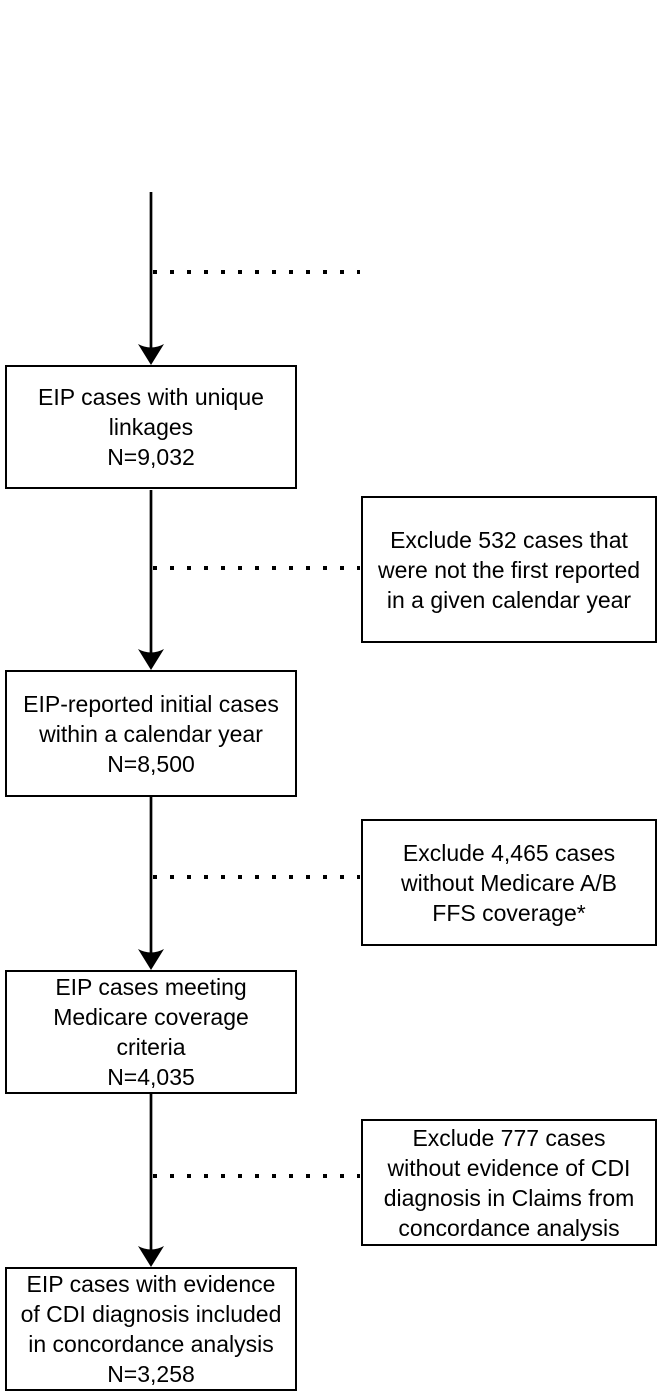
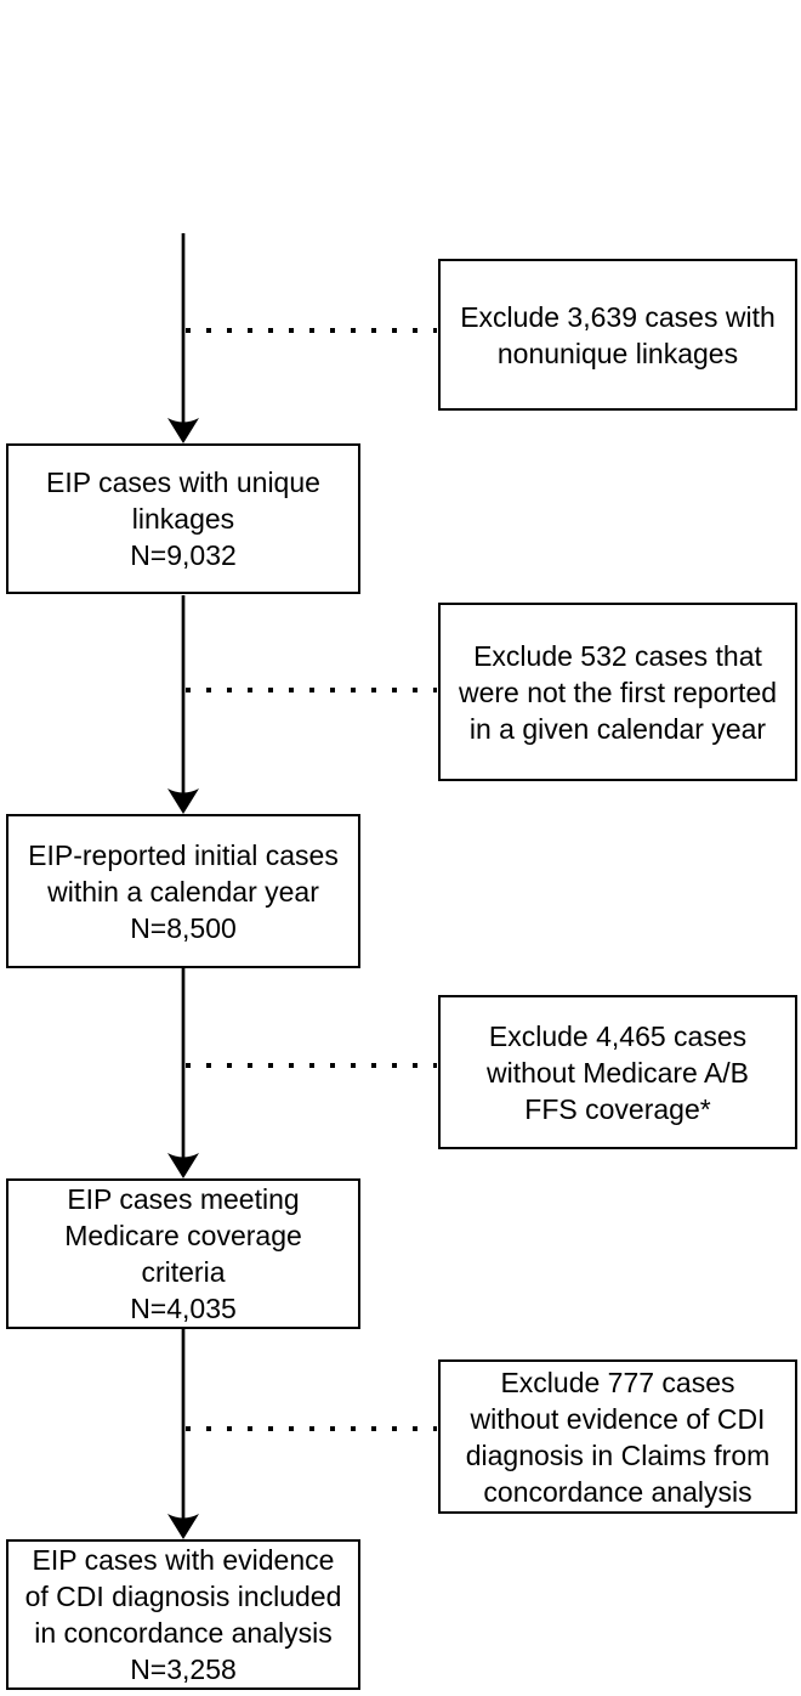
  EIP cases with unique
  linkages
  N=9,032
  EIP-reported initial cases
  within a calendar year
  N=8,500
  EIP cases meeting
  Medicare coverage
  criteria
  N=4,035
  EIP cases with evidence
  of CDI diagnosis included
  in concordance analysis
  N=3,258
+ Exclude 3,639 cases with
+ nonunique linkages
  Exclude 532 cases that
  were not the first reported
  in a given calendar year
  Exclude 4,465 cases
  without Medicare A/B
  FFS coverage*
  Exclude 777 cases
  without evidence of CDI
  diagnosis in Claims from
  concordance analysis
